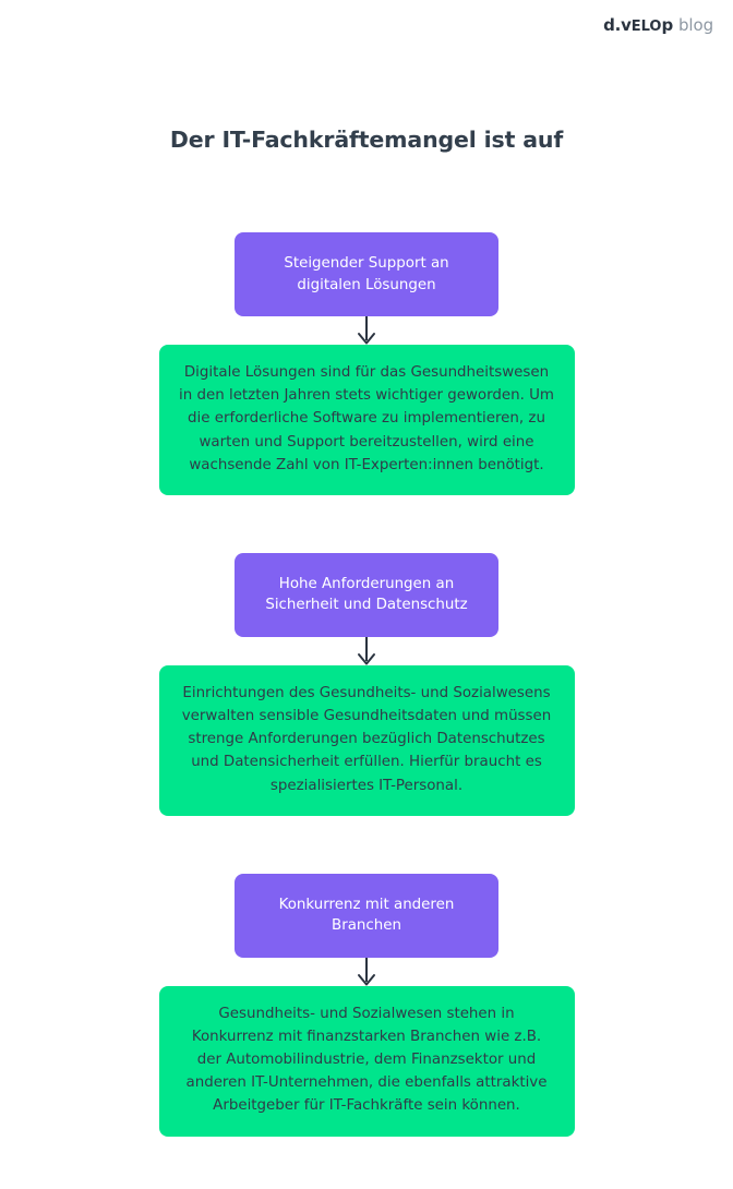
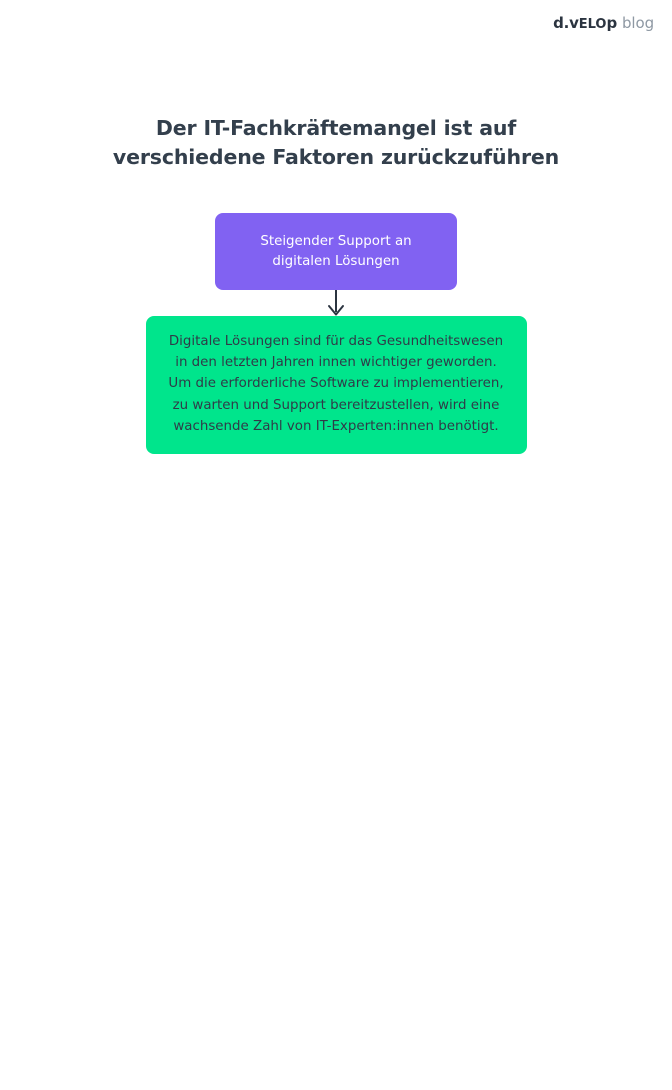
  d.vELOp
  blog
  Der IT-Fachkräftemangel ist auf
+ verschiedene Faktoren zurückzuführen
  Steigender Support an digitalen Lösungen
- Digitale Lösungen sind für das Gesundheitswesen in den letzten Jahren stets wichtiger geworden. Um die erforderliche Software zu implementieren, zu warten und Support bereitzustellen, wird eine wachsende Zahl von IT-Experten:innen benötigt.
+ Digitale Lösungen sind für das Gesundheitswesen in den letzten Jahren innen wichtiger geworden. Um die erforderliche Software zu implementieren, zu warten und Support bereitzustellen, wird eine wachsende Zahl von IT-Experten:innen benötigt.
- Hohe Anforderungen an Sicherheit und Datenschutz
- Einrichtungen des Gesundheits- und Sozialwesens verwalten sensible Gesundheitsdaten und müssen strenge Anforderungen bezüglich Datenschutzes und Datensicherheit erfüllen. Hierfür braucht es spezialisiertes IT-Personal.
- Konkurrenz mit anderen Branchen
- Gesundheits- und Sozialwesen stehen in Konkurrenz mit finanzstarken Branchen wie z.B. der Automobilindustrie, dem Finanzsektor und anderen IT-Unternehmen, die ebenfalls attraktive Arbeitgeber für IT-Fachkräfte sein können.
